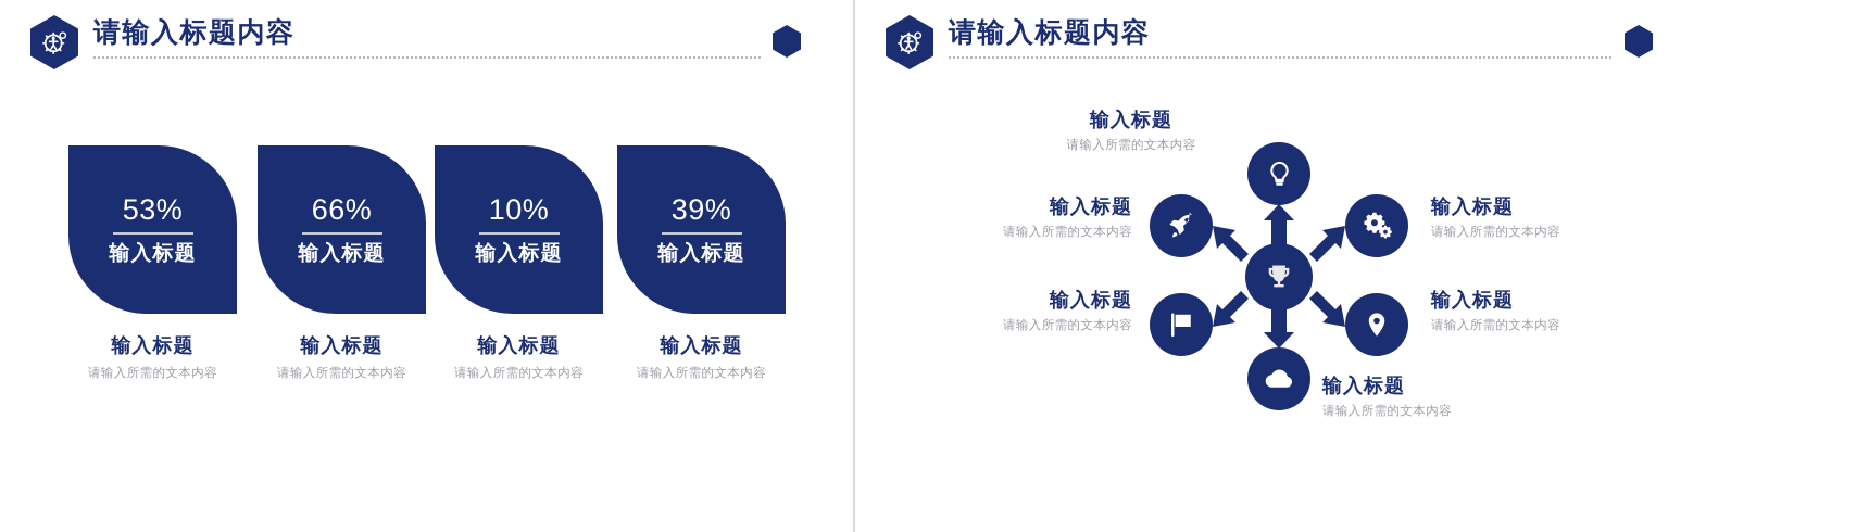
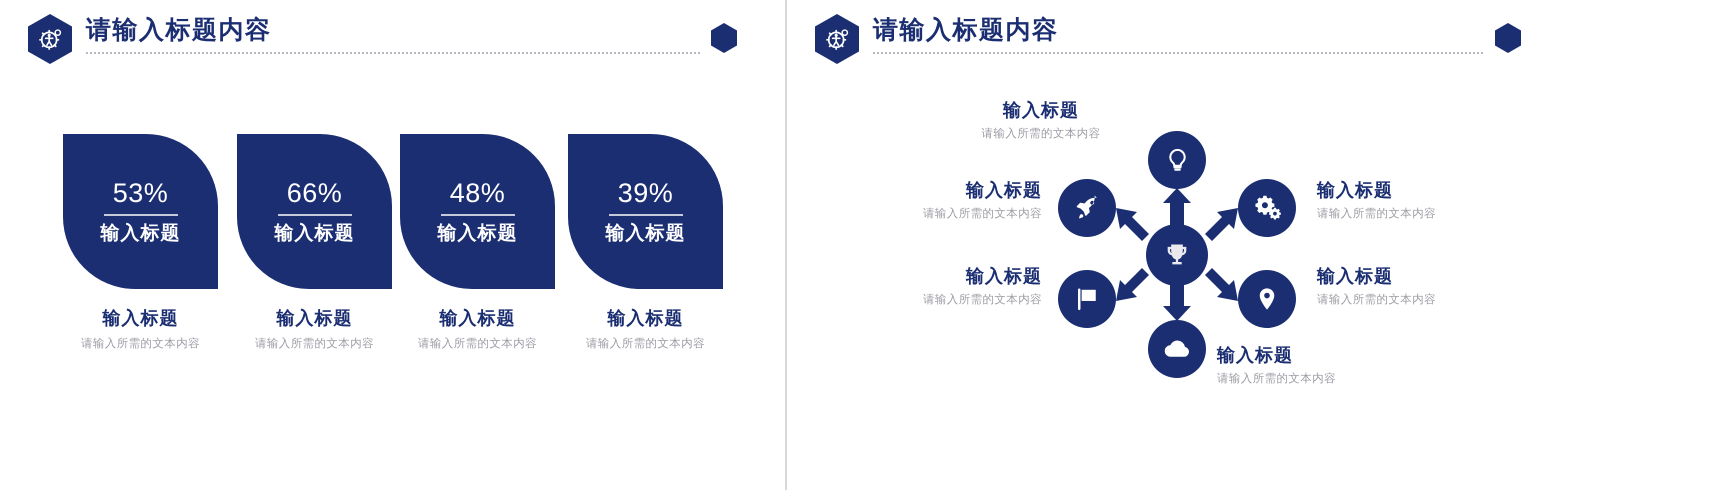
  请输入标题内容
  53%
  输入标题
  输入标题
  请输入所需的文本内容
  66%
  输入标题
  输入标题
  请输入所需的文本内容
- 10%
+ 48%
  输入标题
  输入标题
  请输入所需的文本内容
  39%
  输入标题
  输入标题
  请输入所需的文本内容
  请输入标题内容
  输入标题
  请输入所需的文本内容
  输入标题
  请输入所需的文本内容
  输入标题
  请输入所需的文本内容
  输入标题
  请输入所需的文本内容
  输入标题
  请输入所需的文本内容
  输入标题
  请输入所需的文本内容
